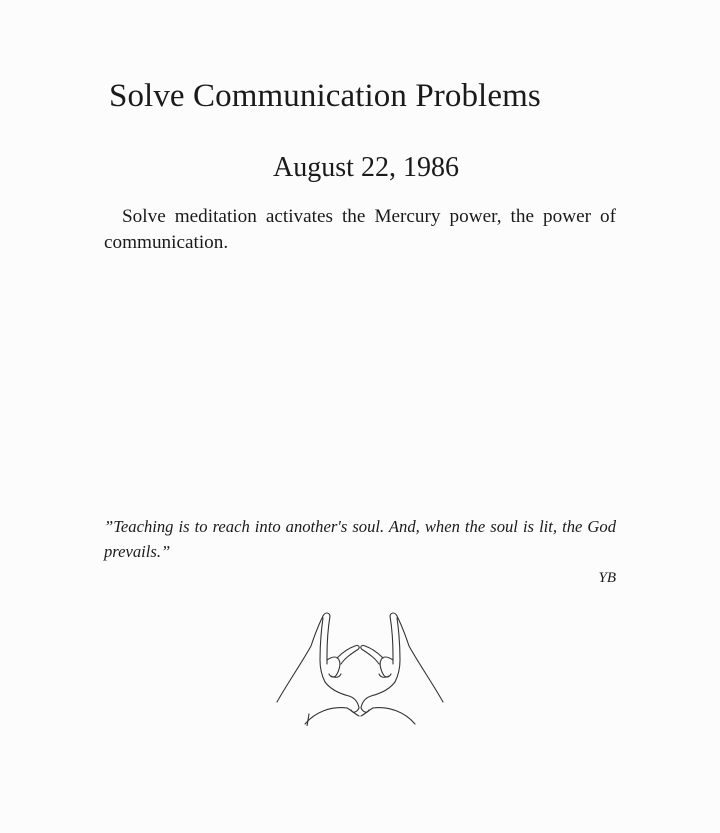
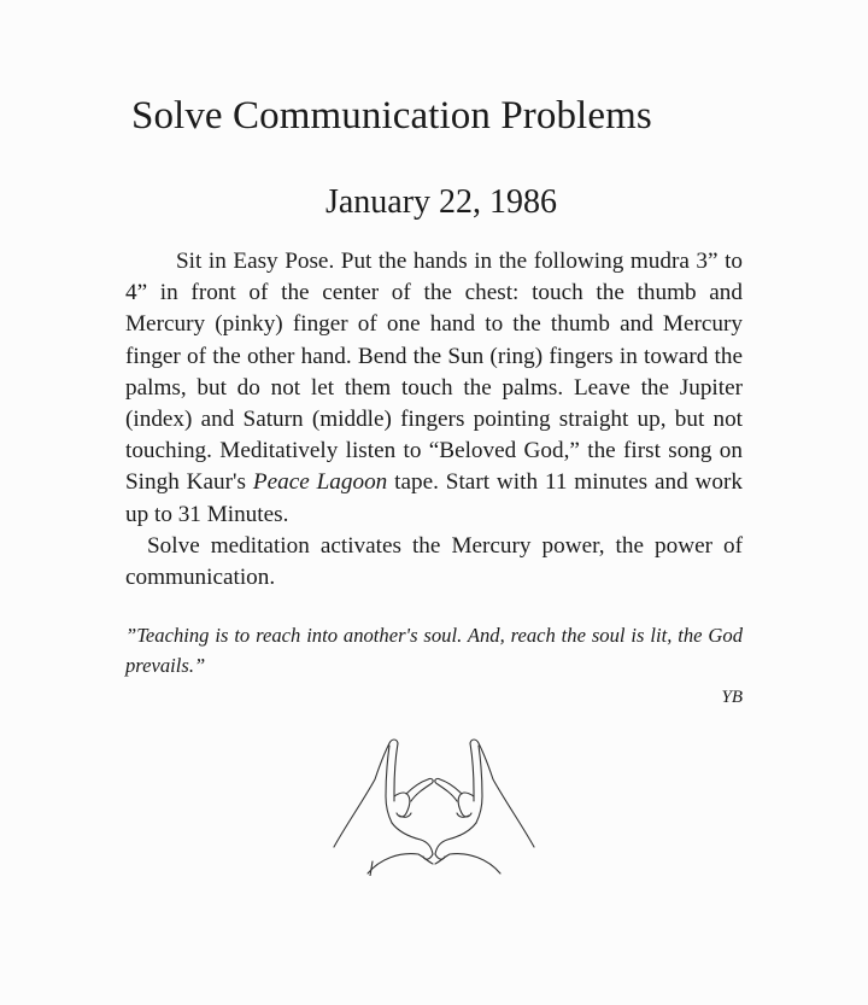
  Solve Communication Problems
- August 22, 1986
+ January 22, 1986
+ Sit in Easy Pose. Put the hands in the following mudra 3” to 4” in front of the center of the chest: touch the thumb and Mercury (pinky) finger of one hand to the thumb and Mercury finger of the other hand. Bend the Sun (ring) fingers in toward the palms, but do not let them touch the palms. Leave the Jupiter (index) and Saturn (middle) fingers pointing straight up, but not touching. Meditatively listen to “Beloved God,” the first song on Singh Kaur's Peace Lagoon tape. Start with 11 minutes and work up to 31 Minutes.
  Solve meditation activates the Mercury power, the power of communication.
- ”Teaching is to reach into another's soul. And, when the soul is lit, the God prevails.”
+ ”Teaching is to reach into another's soul. And, reach the soul is lit, the God prevails.”
  YB
